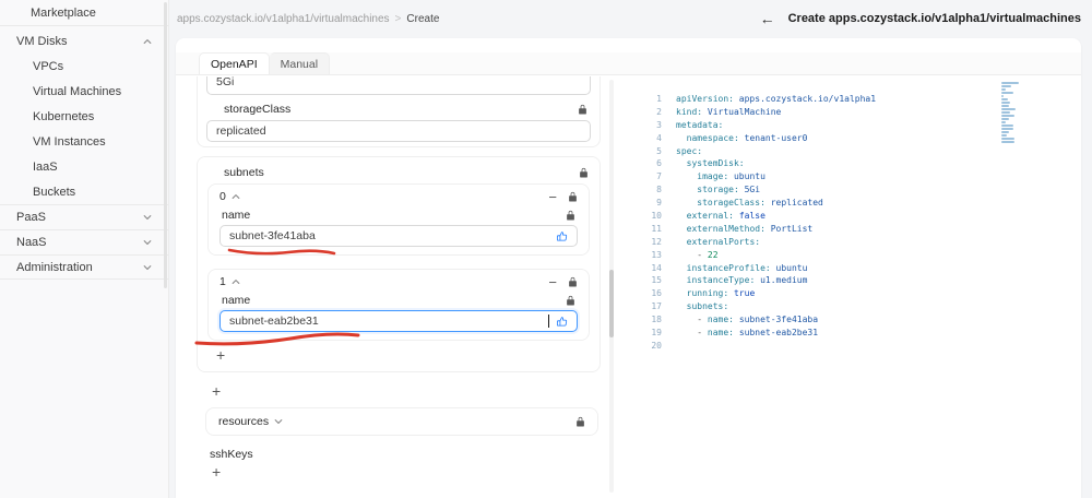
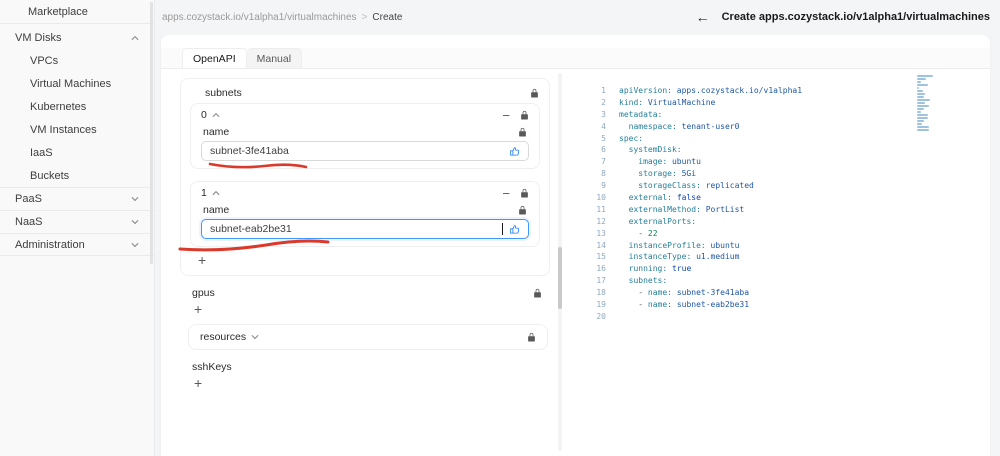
  Marketplace
  VM Disks
  VPCs
  Virtual Machines
  Kubernetes
  VM Instances
  IaaS
  Buckets
  PaaS
  NaaS
  Administration
  apps.cozystack.io/v1alpha1/virtualmachines
  >
  Create
  ←
  Create apps.cozystack.io/v1alpha1/virtualmachines
  OpenAPI
  Manual
- 5Gi
- storageClass
- replicated
  subnets
  0
  −
  name
  subnet-3fe41aba
  1
  −
  name
  subnet-eab2be31
  +
+ gpus
  +
  resources
  sshKeys
  +
  1
  apiVersion: apps.cozystack.io/v1alpha1
  2
  kind: VirtualMachine
  3
  metadata:
  4
  namespace: tenant-user0
  5
  spec:
  6
  systemDisk:
  7
  image: ubuntu
  8
  storage: 5Gi
  9
  storageClass: replicated
  10
  external: false
  11
  externalMethod: PortList
  12
  externalPorts:
  13
  - 22
  14
  instanceProfile: ubuntu
  15
  instanceType: u1.medium
  16
  running: true
  17
  subnets:
  18
  - name: subnet-3fe41aba
  19
  - name: subnet-eab2be31
  20
